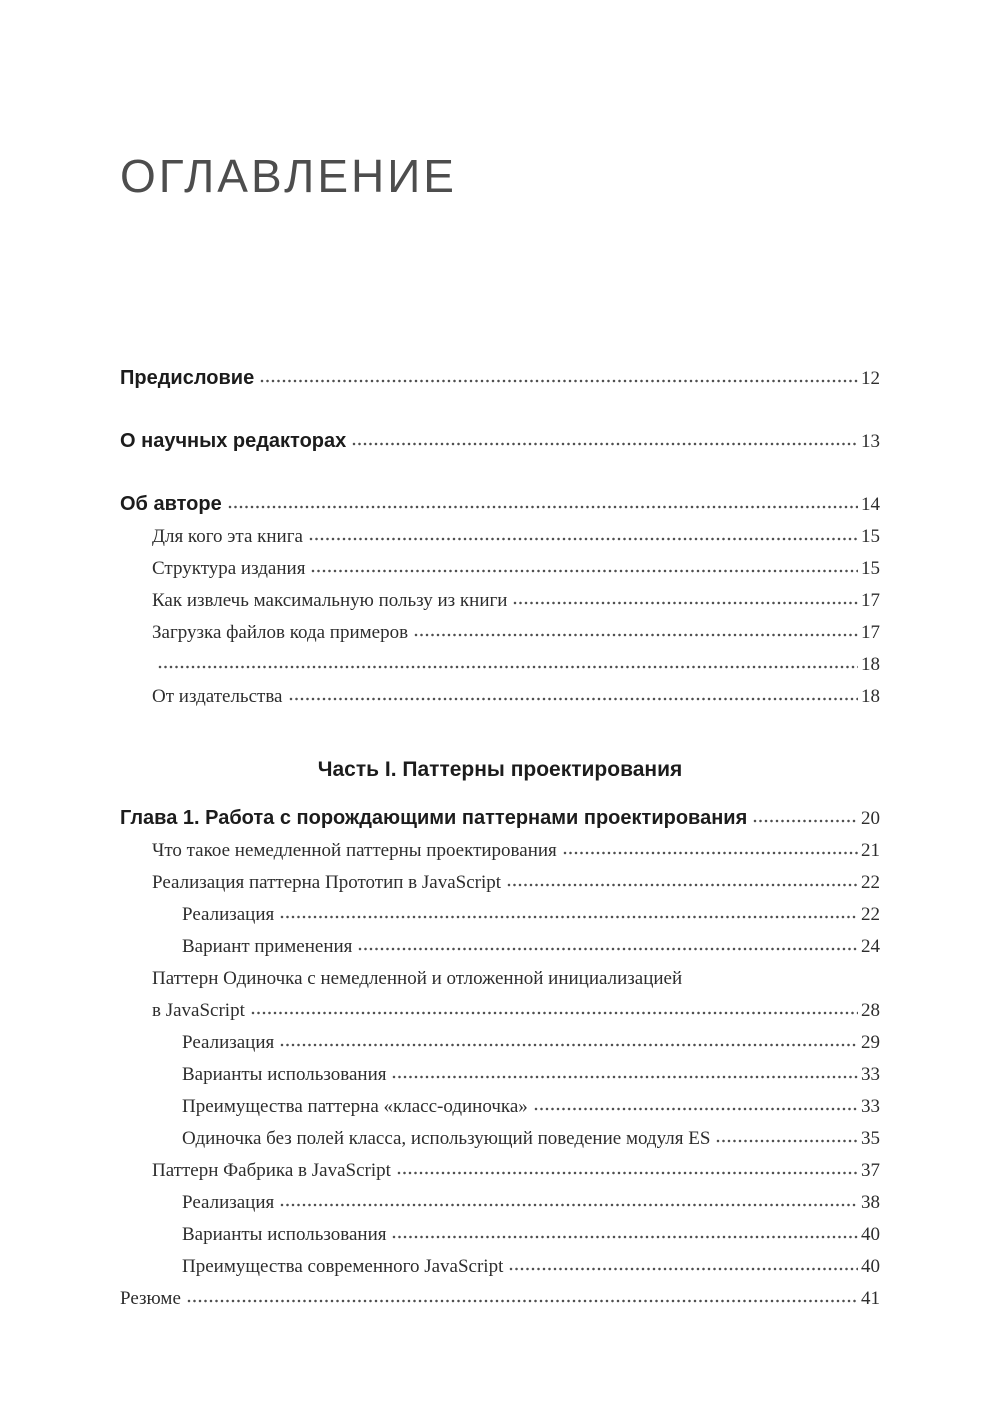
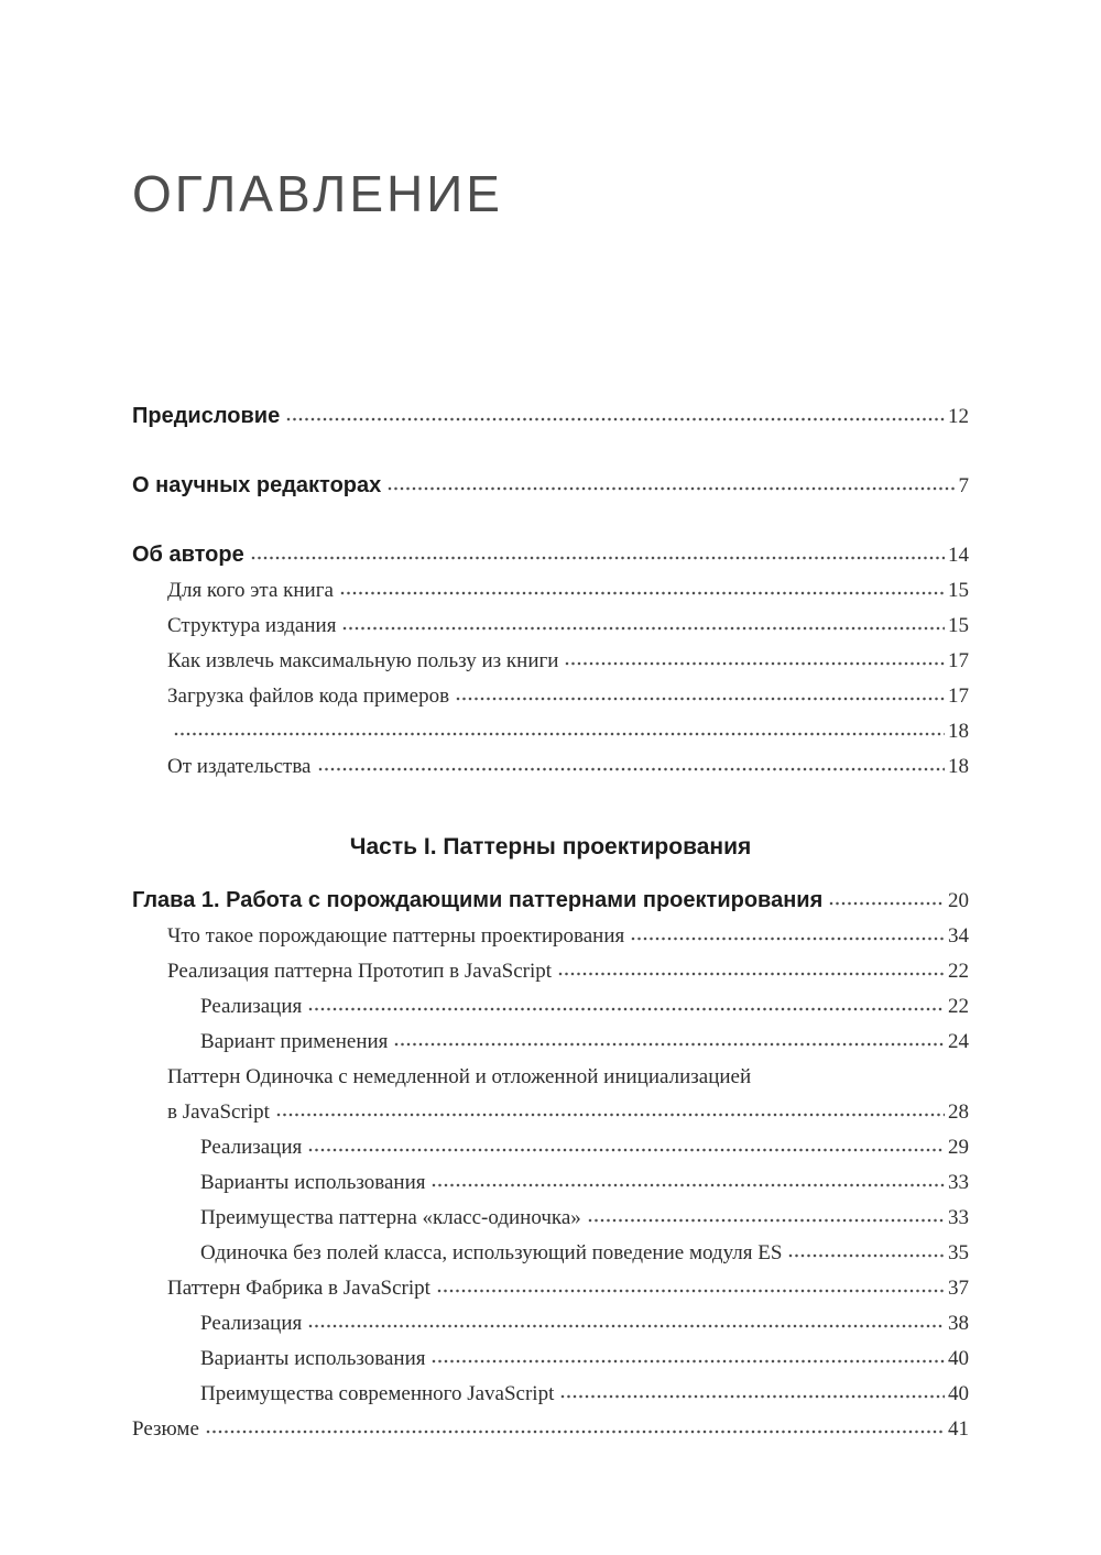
  ОГЛАВЛЕНИЕ
  Предисловие
  12
  О научных редакторах
- 13
+ 7
  Об авторе
  14
  Для кого эта книга
  15
  Структура издания
  15
  Как извлечь максимальную пользу из книги
  17
  Загрузка файлов кода примеров
  17
  18
  От издательства
  18
  Часть I. Паттерны проектирования
  Глава 1. Работа с порождающими паттернами проектирования
  20
- Что такое немедленной паттерны проектирования
+ Что такое порождающие паттерны проектирования
- 21
+ 34
  Реализация паттерна Прототип в JavaScript
  22
  Реализация
  22
  Вариант применения
  24
  Паттерн Одиночка с немедленной и отложенной инициализацией
  в JavaScript
  28
  Реализация
  29
  Варианты использования
  33
  Преимущества паттерна «класс-одиночка»
  33
  Одиночка без полей класса, использующий поведение модуля ES
  35
  Паттерн Фабрика в JavaScript
  37
  Реализация
  38
  Варианты использования
  40
  Преимущества современного JavaScript
  40
  Резюме
  41
